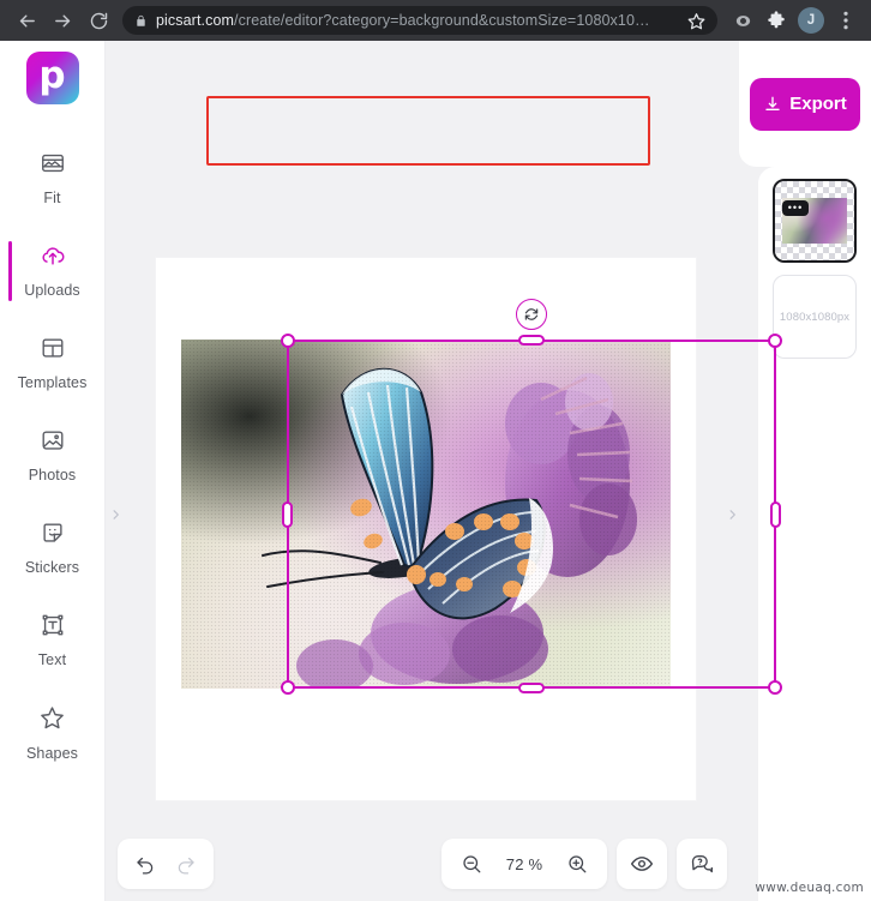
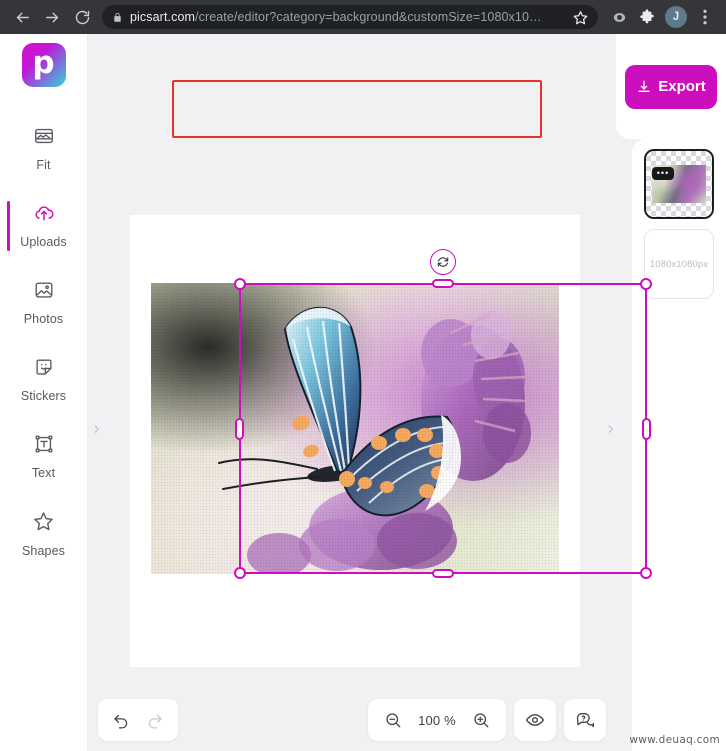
  picsart.com/create/editor?category=background&customSize=1080x10…
  J
  p
  Fit
  Uploads
- Templates
  Photos
  Stickers
  Text
  Shapes
- 72 %
+ 100 %
  Export
  •••
  1080x1080px
  www.deuaq.com
